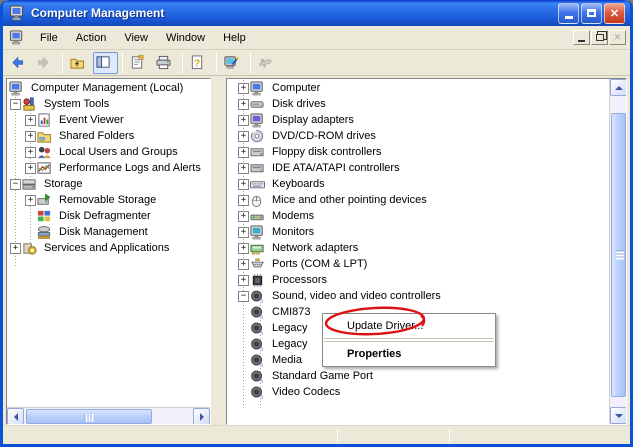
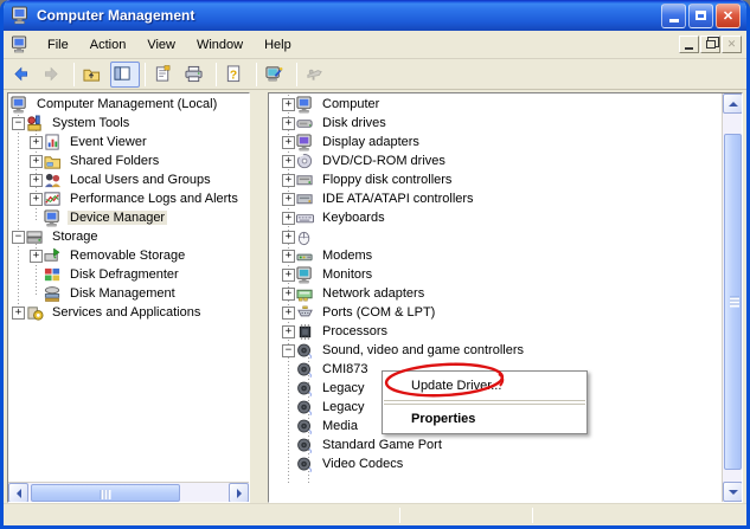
  Computer Management
  ✕
  File Action View Window Help
  ✕
  ?
  Computer Management (Local)
  −
  System Tools
  +
  Event Viewer
  +
  Shared Folders
  +
  Local Users and Groups
  +
  Performance Logs and Alerts
+ Device Manager
  −
  Storage
  +
  Removable Storage
  Disk Defragmenter
  Disk Management
  +
  Services and Applications
  +
  Computer
  +
  Disk drives
  +
  Display adapters
  +
  DVD/CD-ROM drives
  +
  Floppy disk controllers
  +
  IDE ATA/ATAPI controllers
  +
  Keyboards
  +
- Mice and other pointing devices
  +
  Modems
  +
  Monitors
  +
  Network adapters
  +
  Ports (COM & LPT)
  +
  Processors
  −
- Sound, video and video controllers
+ Sound, video and game controllers
  CMI873
  Legacy
  Legacy
  Media
  Standard Game Port
  Video Codecs
  Update Driver.
  Properties
